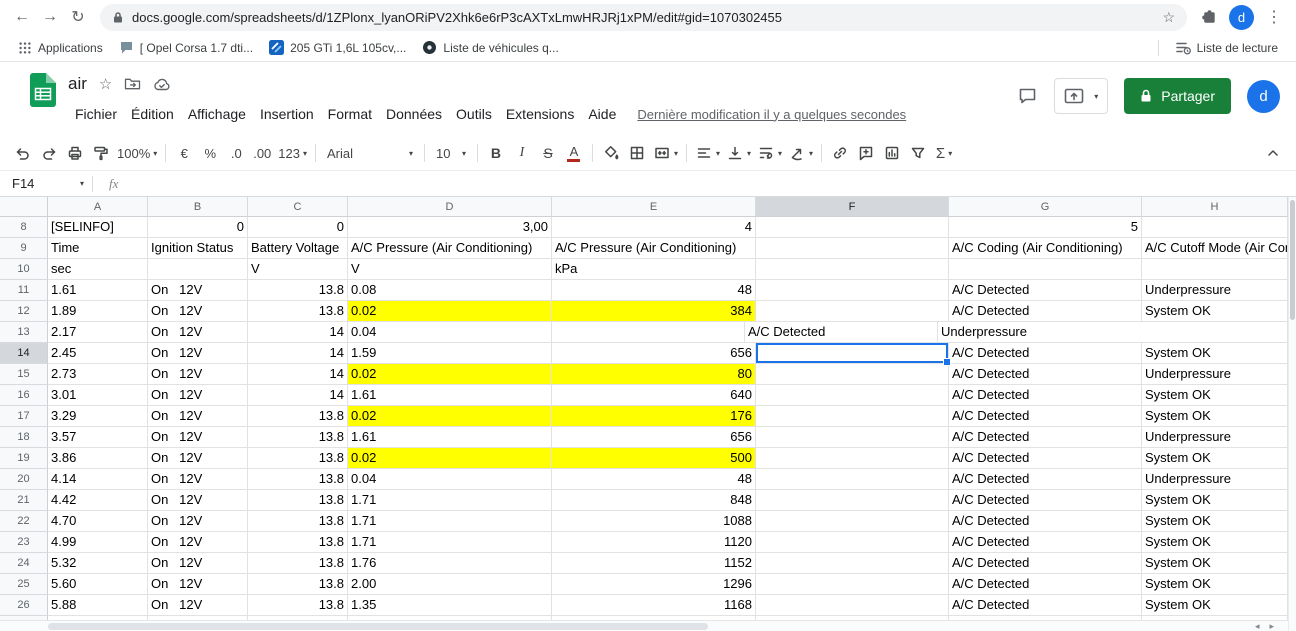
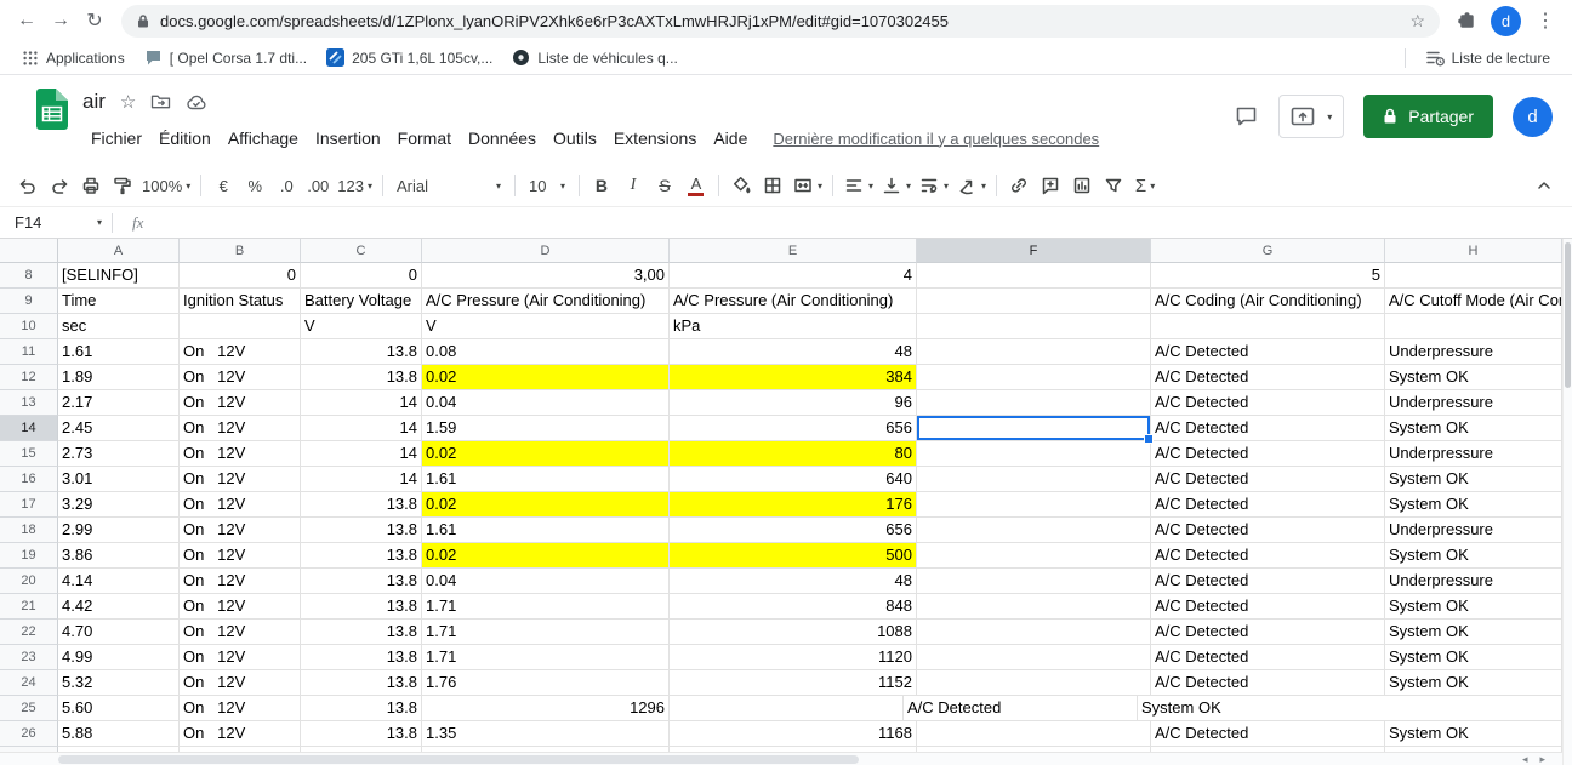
  ←
  →
  ↻
  docs.google.com/spreadsheets/d/1ZPlonx_lyanORiPV2Xhk6e6rP3cAXTxLmwHRJRj1xPM/edit#gid=1070302455
  ☆
  d
  ⋮
  Applications
  [ Opel Corsa 1.7 dti...
  205 GTi 1,6L 105cv,...
  Liste de véhicules q...
  Liste de lecture
  air
  ☆
  Fichier
  Édition
  Affichage
  Insertion
  Format
  Données
  Outils
  Extensions
  Aide
  Dernière modification il y a quelques secondes
  ▾
  Partager
  d
  100%
  ▾
  €
  %
  .0
  .00
  123
  ▾
  Arial
  ▾
  10
  ▾
  B
  I
  S
  A
  ▾
  ▾
  ▾
  ▾
  ▾
  Σ
  ▾
  F14
  ▾
  fx
  A
  B
  C
  D
  E
  F
  G
  H
  8
  [SELINFO]
  0
  0
  3,00
  4
  5
  9
  Time
  Ignition Status
  Battery Voltage
  A/C Pressure (Air Conditioning)
  A/C Pressure (Air Conditioning)
  A/C Coding (Air Conditioning)
  10
  sec
  V
  V
  kPa
  11
  1.61
  On 12V
  13.8
  0.08
  48
  A/C Detected
  Underpressure
  12
  1.89
  On 12V
  13.8
  0.02
  384
  A/C Detected
  System OK
  13
  2.17
  On 12V
  14
  0.04
+ 96
  A/C Detected
  Underpressure
  14
  2.45
  On 12V
  14
  1.59
  656
  A/C Detected
  System OK
  15
  2.73
  On 12V
  14
  0.02
  80
  A/C Detected
  Underpressure
  16
  3.01
  On 12V
  14
  1.61
  640
  A/C Detected
  System OK
  17
  3.29
  On 12V
  13.8
  0.02
  176
  A/C Detected
  System OK
  18
- 3.57
+ 2.99
  On 12V
  13.8
  1.61
  656
  A/C Detected
  Underpressure
  19
  3.86
  On 12V
  13.8
  0.02
  500
  A/C Detected
  System OK
  20
  4.14
  On 12V
  13.8
  0.04
  48
  A/C Detected
  Underpressure
  21
  4.42
  On 12V
  13.8
  1.71
  848
  A/C Detected
  System OK
  22
  4.70
  On 12V
  13.8
  1.71
  1088
  A/C Detected
  System OK
  23
  4.99
  On 12V
  13.8
  1.71
  1120
  A/C Detected
  System OK
  24
  5.32
  On 12V
  13.8
  1.76
  1152
  A/C Detected
  System OK
  25
  5.60
  On 12V
  13.8
- 2.00
  1296
  A/C Detected
  System OK
  26
  5.88
  On 12V
  13.8
  1.35
  1168
  A/C Detected
  System OK
  ◂
  ▸
